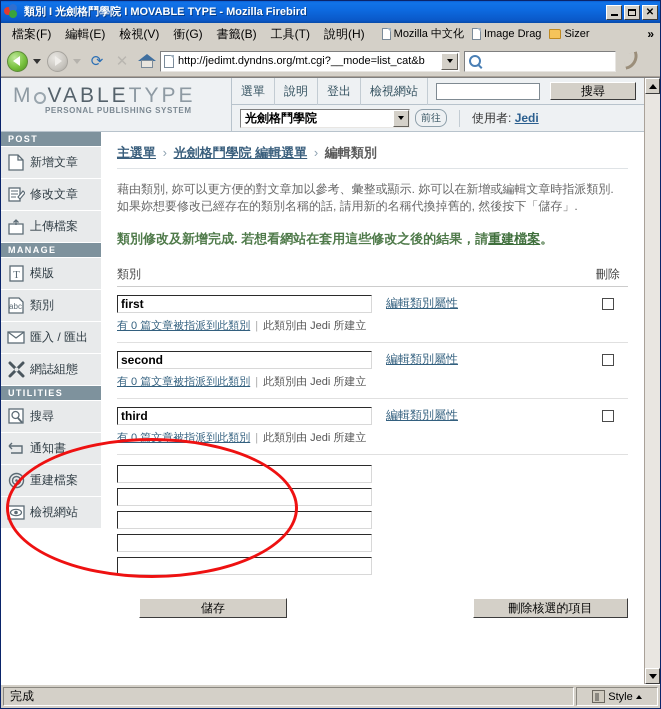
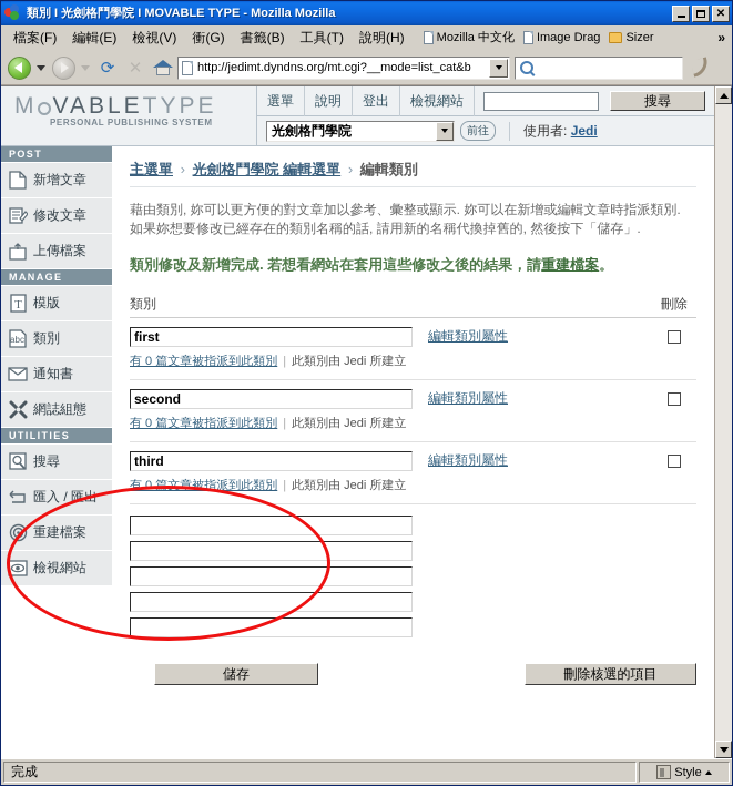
- 類別 I 光劍格鬥學院 I MOVABLE TYPE - Mozilla Firebird
+ 類別 I 光劍格鬥學院 I MOVABLE TYPE - Mozilla Mozilla
  ✕
  檔案(F)
  編輯(E)
  檢視(V)
  衝(G)
  書籤(B)
  工具(T)
  說明(H)
  Mozilla 中文化
  Image Drag
  Sizer
  »
  ⟳
  ✕
  http://jedimt.dyndns.org/mt.cgi?__mode=list_cat&b
  M VABLETYPE
  PERSONAL PUBLISHING SYSTEM
  選單
  說明
  登出
  檢視網站
  搜尋
  光劍格鬥學院
  前往
  使用者: Jedi
  POST
  新增文章
  修改文章
  上傳檔案
  MANAGE
  T
  模版
  abc
  類別
- 匯入 / 匯出
+ 通知書
  網誌組態
  UTILITIES
  搜尋
- 通知書
+ 匯入 / 匯出
  重建檔案
  檢視網站
  主選單 › 光劍格鬥學院 編輯選單 › 編輯類別
  藉由類別, 妳可以更方便的對文章加以參考、彙整或顯示. 妳可以在新增或編輯文章時指派類別. 如果妳想要修改已經存在的類別名稱的話, 請用新的名稱代換掉舊的, 然後按下「儲存」.
  類別修改及新增完成. 若想看網站在套用這些修改之後的結果，請重建檔案。
  類別
  刪除
  first
  編輯類別屬性
  有 0 篇文章被指派到此類別 | 此類別由 Jedi 所建立
  second
  編輯類別屬性
  有 0 篇文章被指派到此類別 | 此類別由 Jedi 所建立
  third
  編輯類別屬性
  有 0 篇文章被指派到此類別 | 此類別由 Jedi 所建立
  儲存
  刪除核選的項目
  完成
  Style
